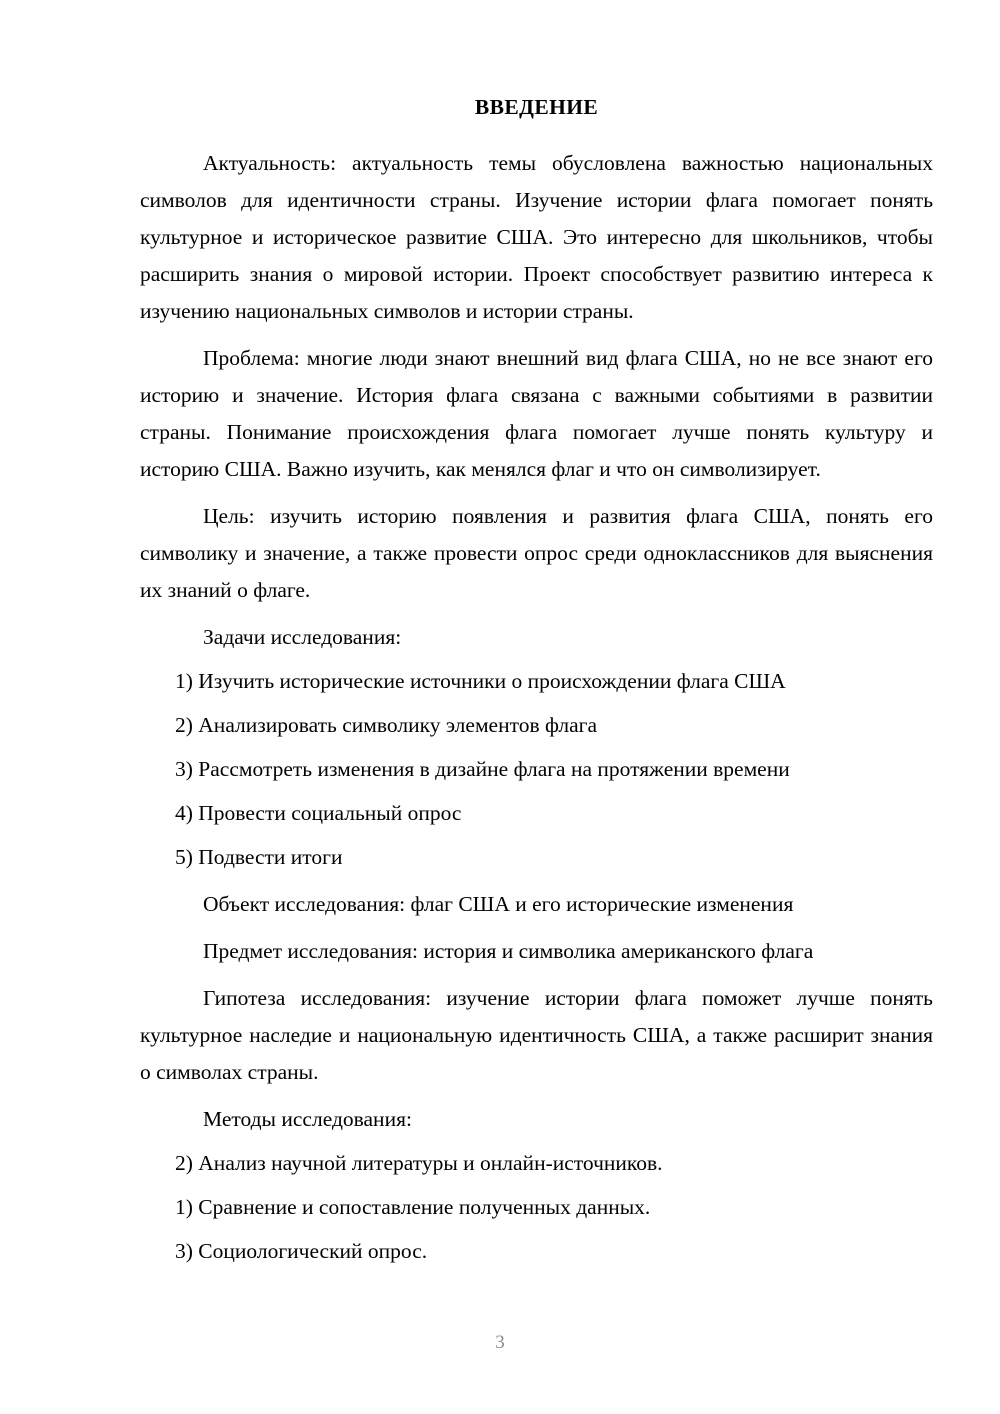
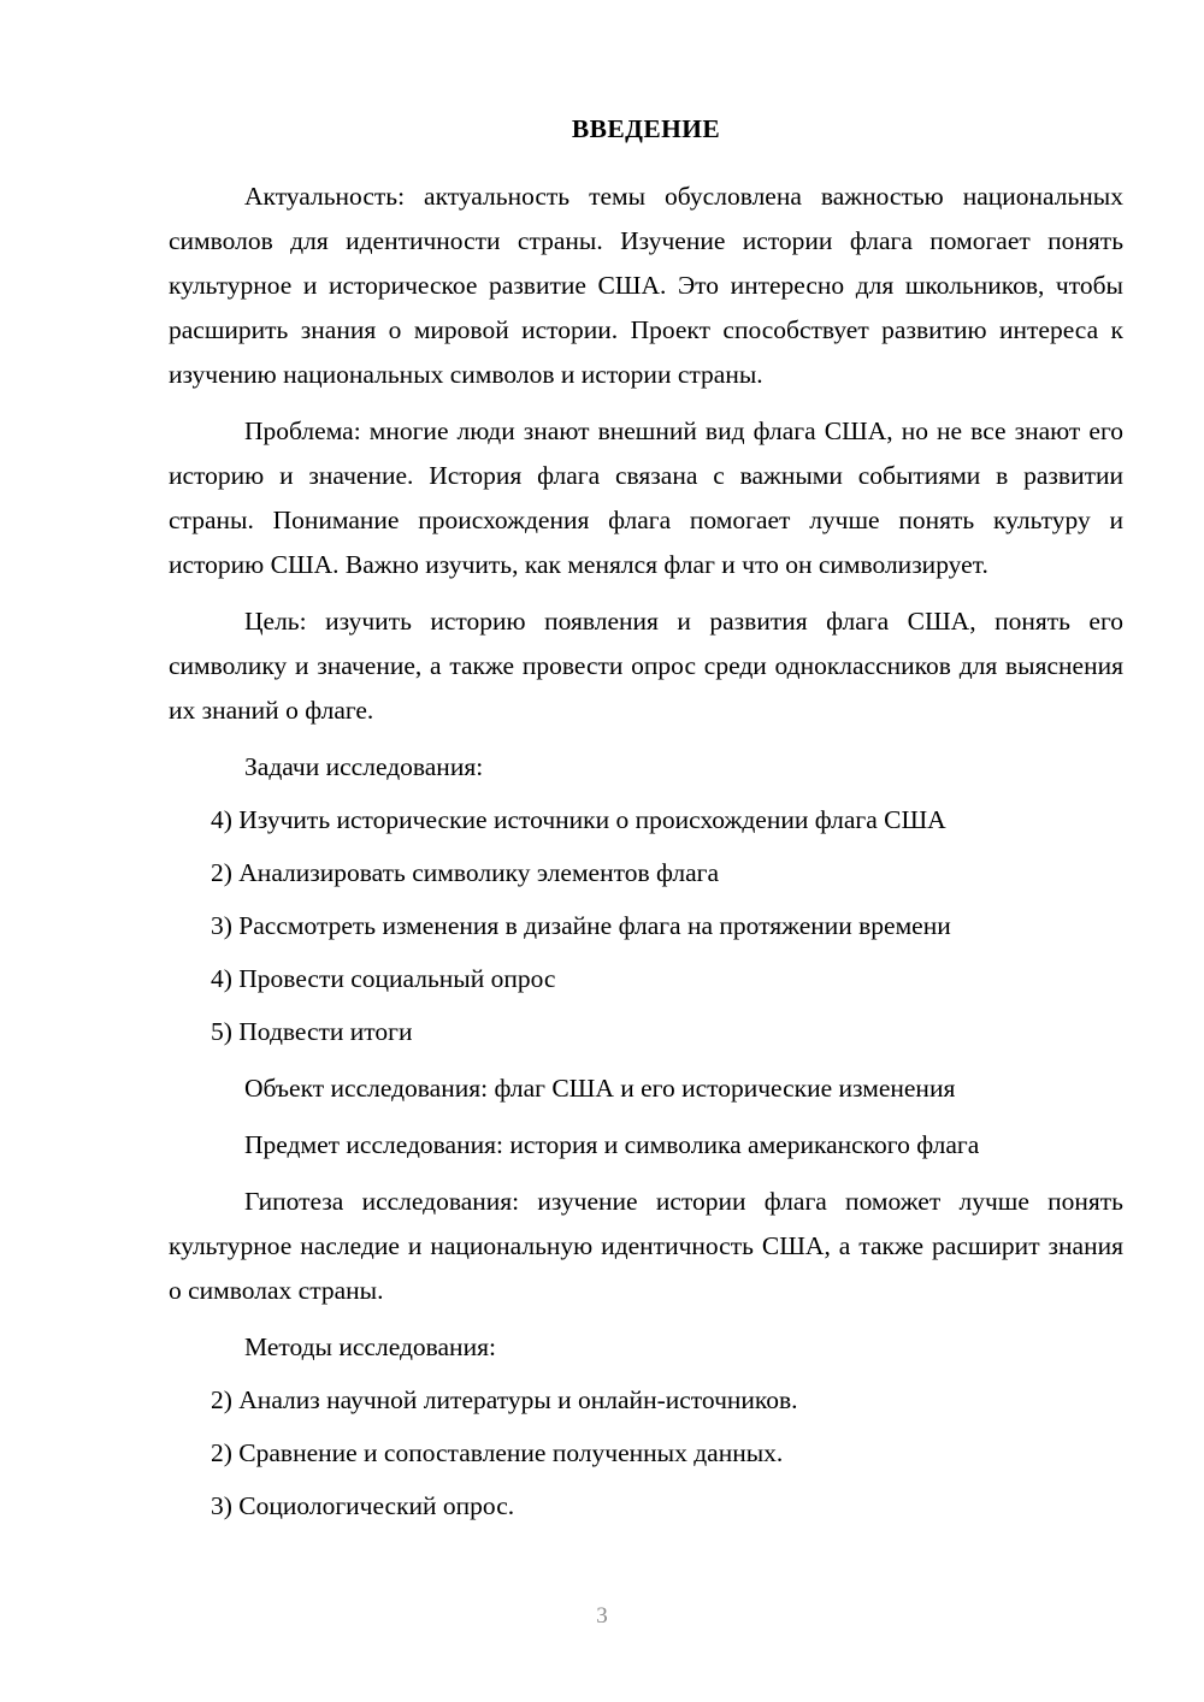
  ВВЕДЕНИЕ
  Актуальность: актуальность темы обусловлена важностью национальных символов для идентичности страны. Изучение истории флага помогает понять культурное и историческое развитие США. Это интересно для школьников, чтобы расширить знания о мировой истории. Проект способствует развитию интереса к изучению национальных символов и истории страны.
  Проблема: многие люди знают внешний вид флага США, но не все знают его историю и значение. История флага связана с важными событиями в развитии страны. Понимание происхождения флага помогает лучше понять культуру и историю США. Важно изучить, как менялся флаг и что он символизирует.
  Цель: изучить историю появления и развития флага США, понять его символику и значение, а также провести опрос среди одноклассников для выяснения их знаний о флаге.
  Задачи исследования:
- 1) Изучить исторические источники о происхождении флага США
+ 4) Изучить исторические источники о происхождении флага США
  2) Анализировать символику элементов флага
  3) Рассмотреть изменения в дизайне флага на протяжении времени
  4) Провести социальный опрос
  5) Подвести итоги
  Объект исследования: флаг США и его исторические изменения
  Предмет исследования: история и символика американского флага
  Гипотеза исследования: изучение истории флага поможет лучше понять культурное наследие и национальную идентичность США, а также расширит знания о символах страны.
  Методы исследования:
  2) Анализ научной литературы и онлайн-источников.
- 1) Сравнение и сопоставление полученных данных.
+ 2) Сравнение и сопоставление полученных данных.
  3) Социологический опрос.
  3
